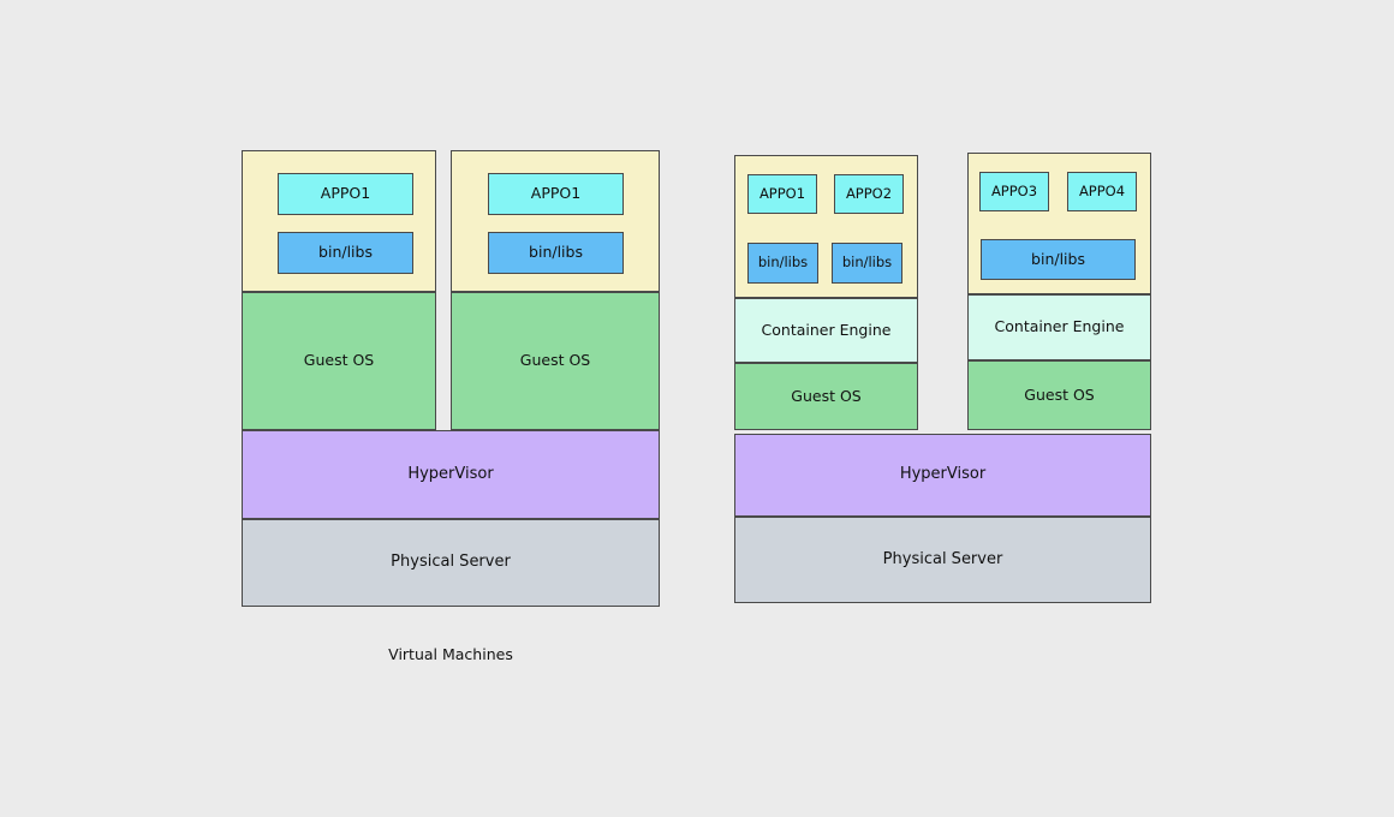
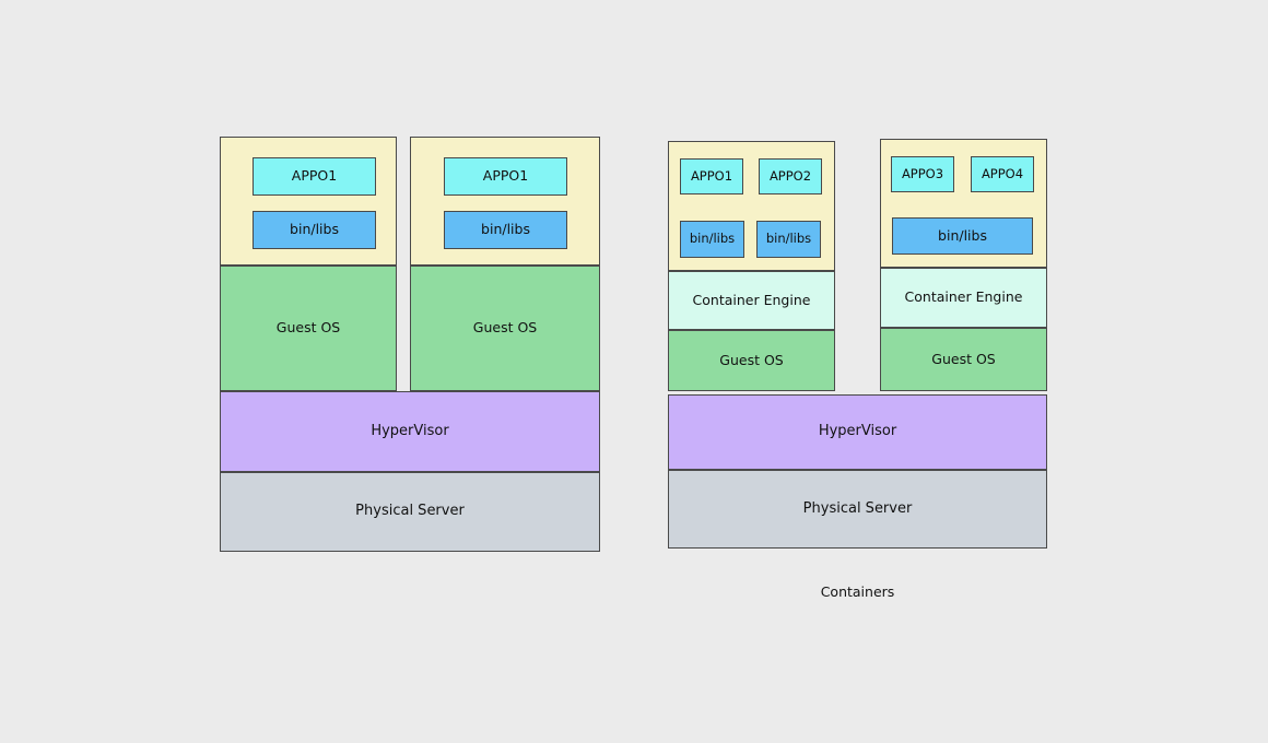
  APPO1
  bin/libs
  Guest OS
  APPO1
  bin/libs
  Guest OS
  HyperVisor
  Physical Server
- Virtual Machines
  APPO1
  APPO2
  bin/libs
  bin/libs
  Container Engine
  Guest OS
  APPO3
  APPO4
  bin/libs
  Container Engine
  Guest OS
  HyperVisor
  Physical Server
+ Containers
